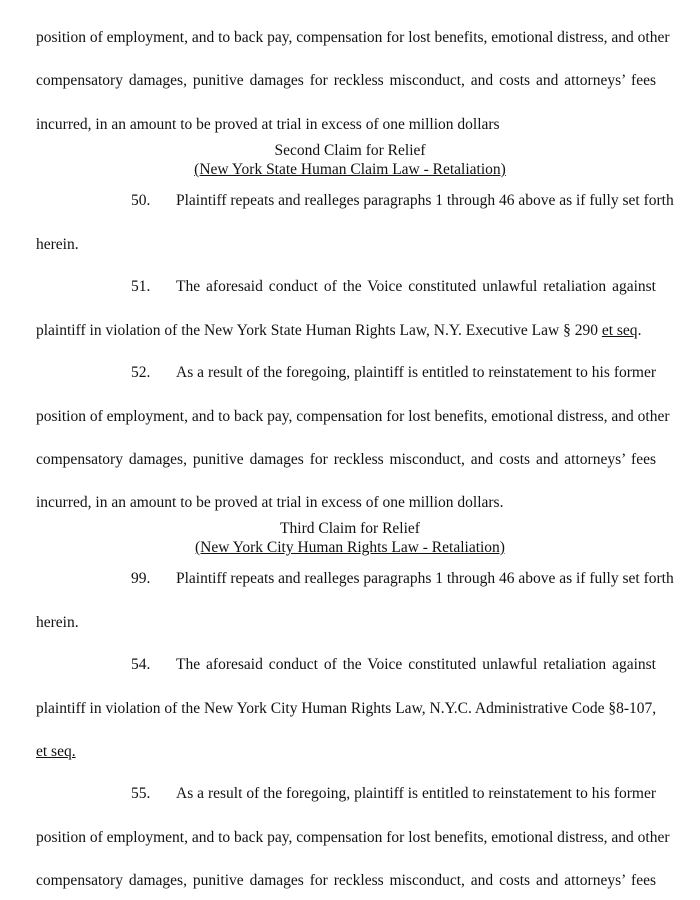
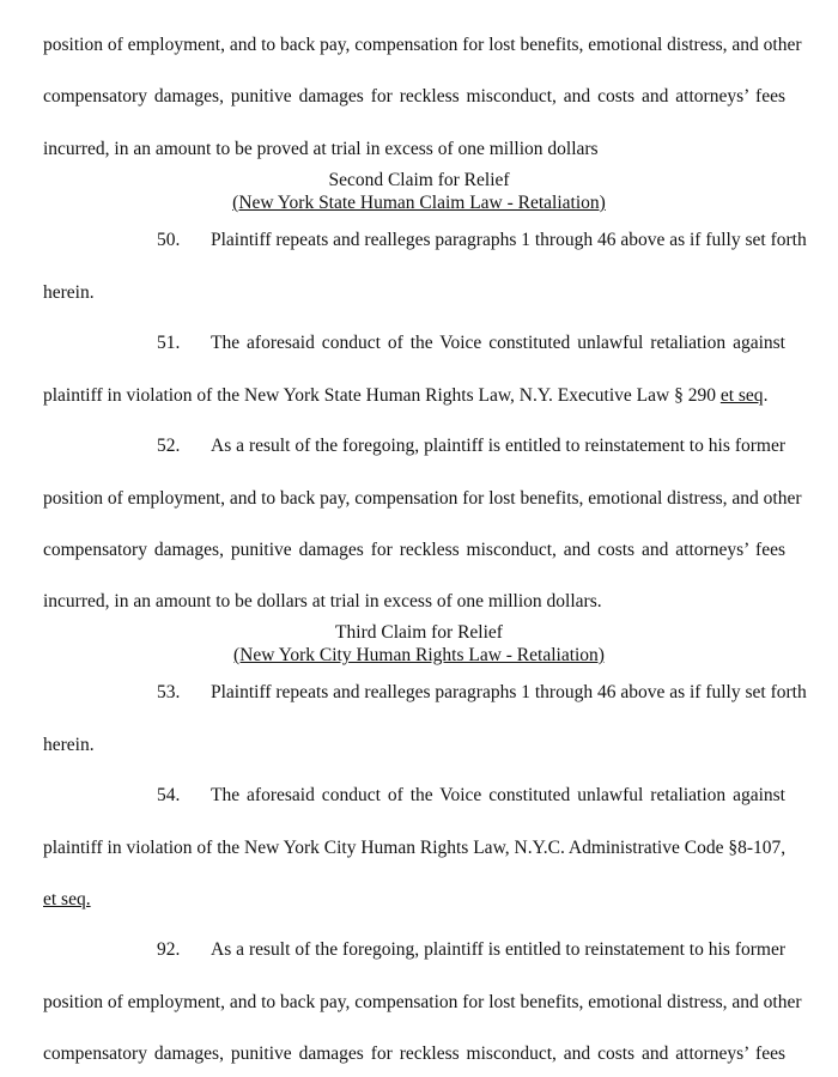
  position of employment, and to back pay, compensation for lost benefits, emotional distress, and other
  compensatory damages, punitive damages for reckless misconduct, and costs and attorneys’ fees
  incurred, in an amount to be proved at trial in excess of one million dollars
  Second Claim for Relief
  (New York State Human Claim Law - Retaliation)
  50.
  Plaintiff repeats and realleges paragraphs 1 through 46 above as if fully set forth
  herein.
  51.
  The aforesaid conduct of the Voice constituted unlawful retaliation against
  plaintiff in violation of the New York State Human Rights Law, N.Y. Executive Law § 290 et seq.
  52.
  As a result of the foregoing, plaintiff is entitled to reinstatement to his former
  position of employment, and to back pay, compensation for lost benefits, emotional distress, and other
  compensatory damages, punitive damages for reckless misconduct, and costs and attorneys’ fees
- incurred, in an amount to be proved at trial in excess of one million dollars.
+ incurred, in an amount to be dollars at trial in excess of one million dollars.
  Third Claim for Relief
  (New York City Human Rights Law - Retaliation)
- 99.
+ 53.
  Plaintiff repeats and realleges paragraphs 1 through 46 above as if fully set forth
  herein.
  54.
  The aforesaid conduct of the Voice constituted unlawful retaliation against
  plaintiff in violation of the New York City Human Rights Law, N.Y.C. Administrative Code §8-107,
  et seq.
- 55.
+ 92.
  As a result of the foregoing, plaintiff is entitled to reinstatement to his former
  position of employment, and to back pay, compensation for lost benefits, emotional distress, and other
  compensatory damages, punitive damages for reckless misconduct, and costs and attorneys’ fees
